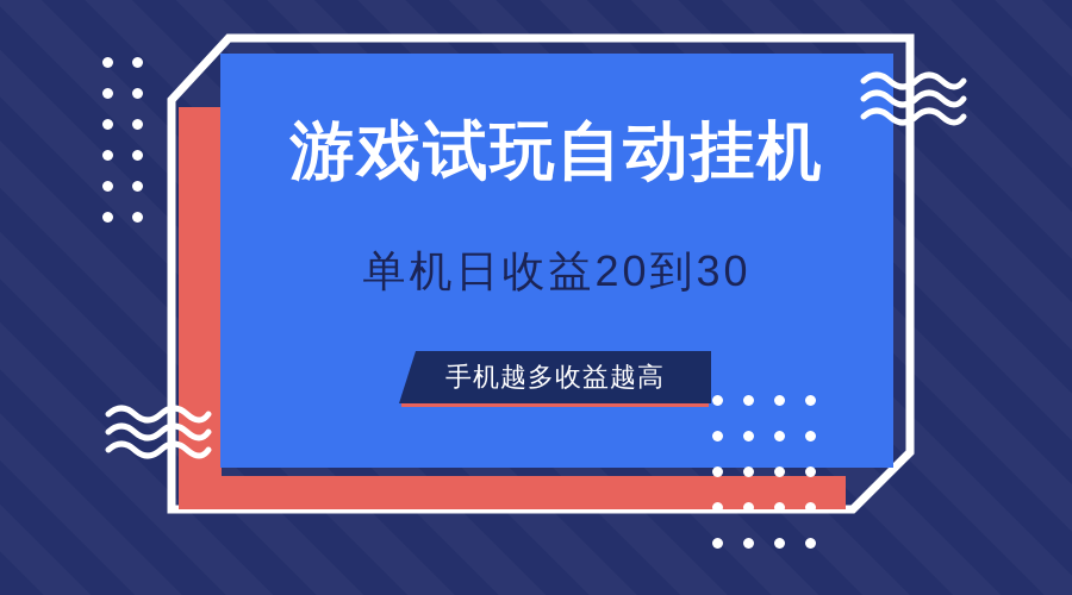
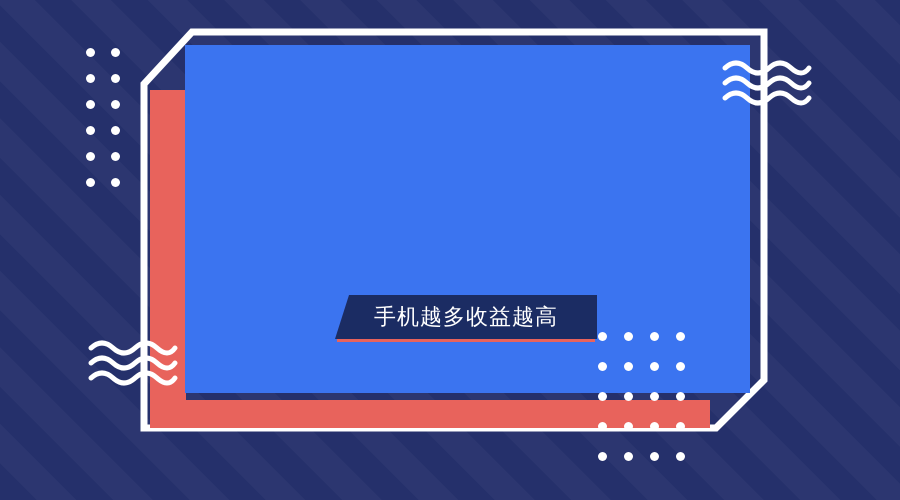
- 游戏试玩自动挂机
- 单机日收益20到30
  手机越多收益越高
